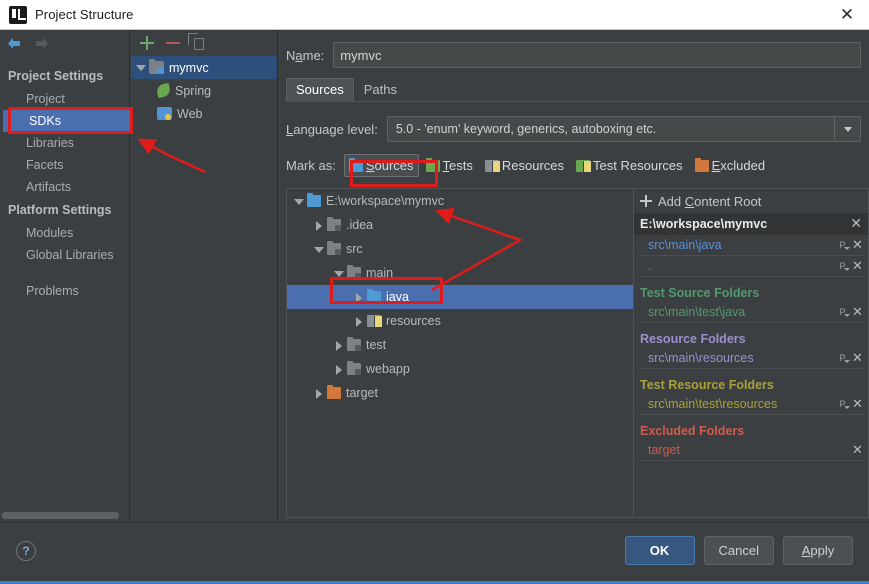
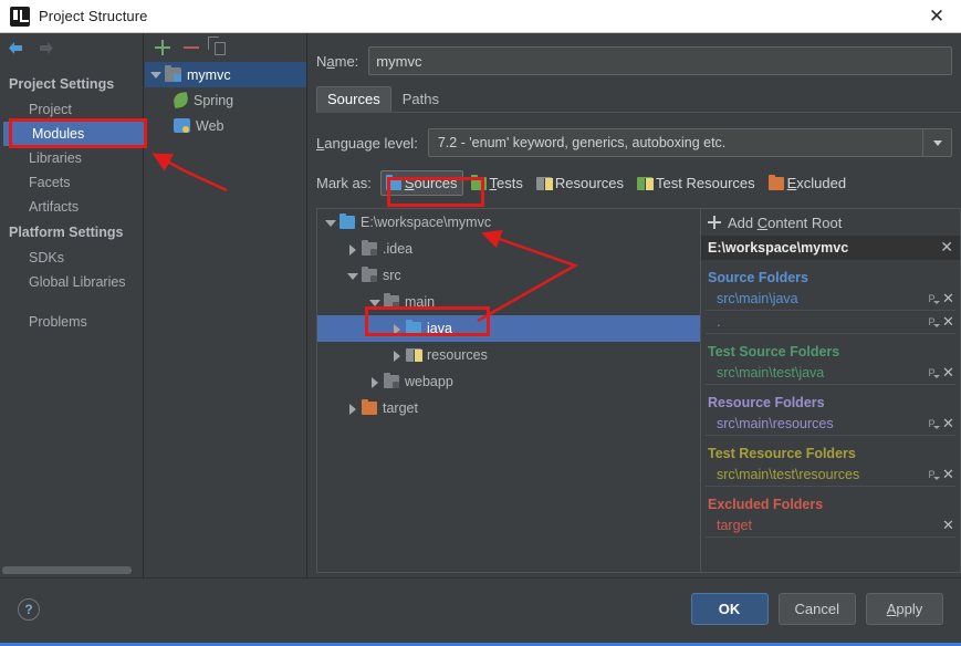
  Project Structure
  ✕
  Project Settings
  Project
- SDKs
+ Modules
  Libraries
  Facets
  Artifacts
  Platform Settings
- Modules
+ SDKs
  Global Libraries
  Problems
  mymvc
  Spring
  Web
  Name:
  mymvc
  Sources
  Paths
  Language level:
- 5.0 - 'enum' keyword, generics, autoboxing etc.
+ 7.2 - 'enum' keyword, generics, autoboxing etc.
  Mark as:
  Sources
  Tests
  Resources
  Test Resources
  Excluded
  E:\workspace\mymvc
  .idea
  src
  main
  java
  resources
- test
  webapp
  target
  Add Content Root
  E:\workspace\mymvc
  ✕
+ Source Folders
  src\main\java
  P
  ✕
  .
  P
  ✕
  Test Source Folders
  src\main\test\java
  P
  ✕
  Resource Folders
  src\main\resources
  P
  ✕
  Test Resource Folders
  src\main\test\resources
  P
  ✕
  Excluded Folders
  target
  ✕
  ?
  OK
  Cancel
  A
  pply
